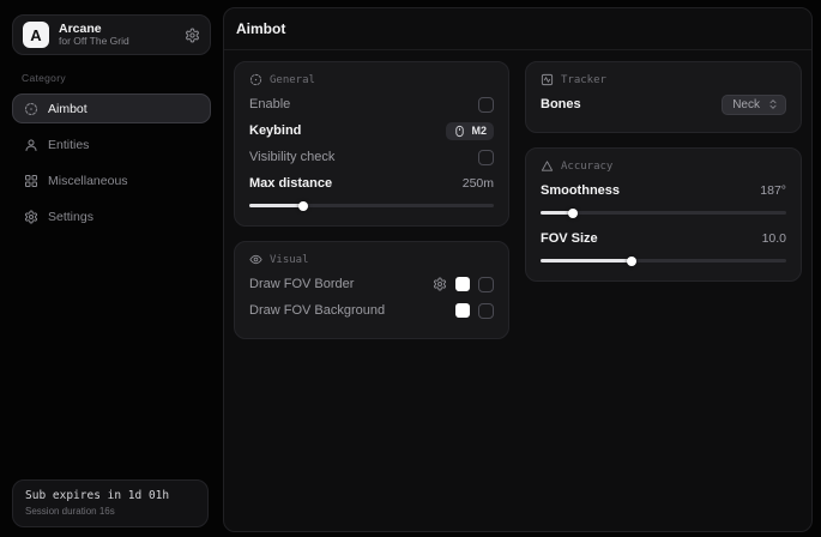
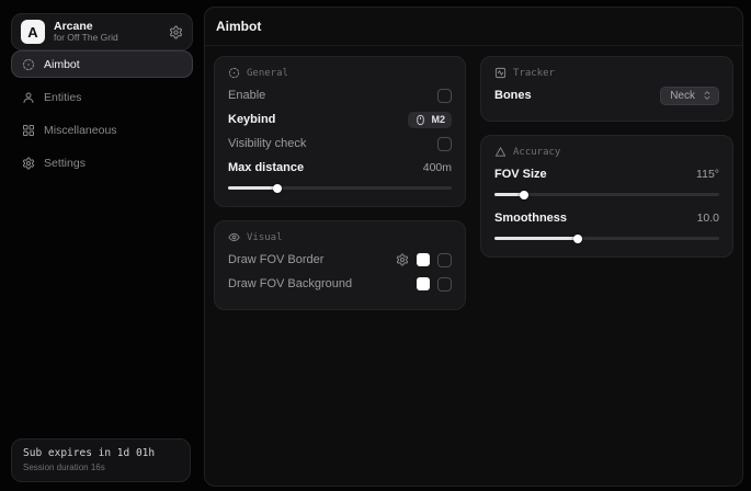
  A
  Arcane
  for Off The Grid
- Category
  Aimbot
  Entities
  Miscellaneous
  Settings
  Sub expires in 1d 01h
  Session duration 16s
  Aimbot
  General
  Enable
  Keybind
  M2
  Visibility check
  Max distance
- 250m
+ 400m
  Visual
  Draw FOV Border
  Draw FOV Background
  Tracker
  Bones
  Neck
  Accuracy
- Smoothness
+ FOV Size
- 187°
+ 115°
- FOV Size
+ Smoothness
  10.0
